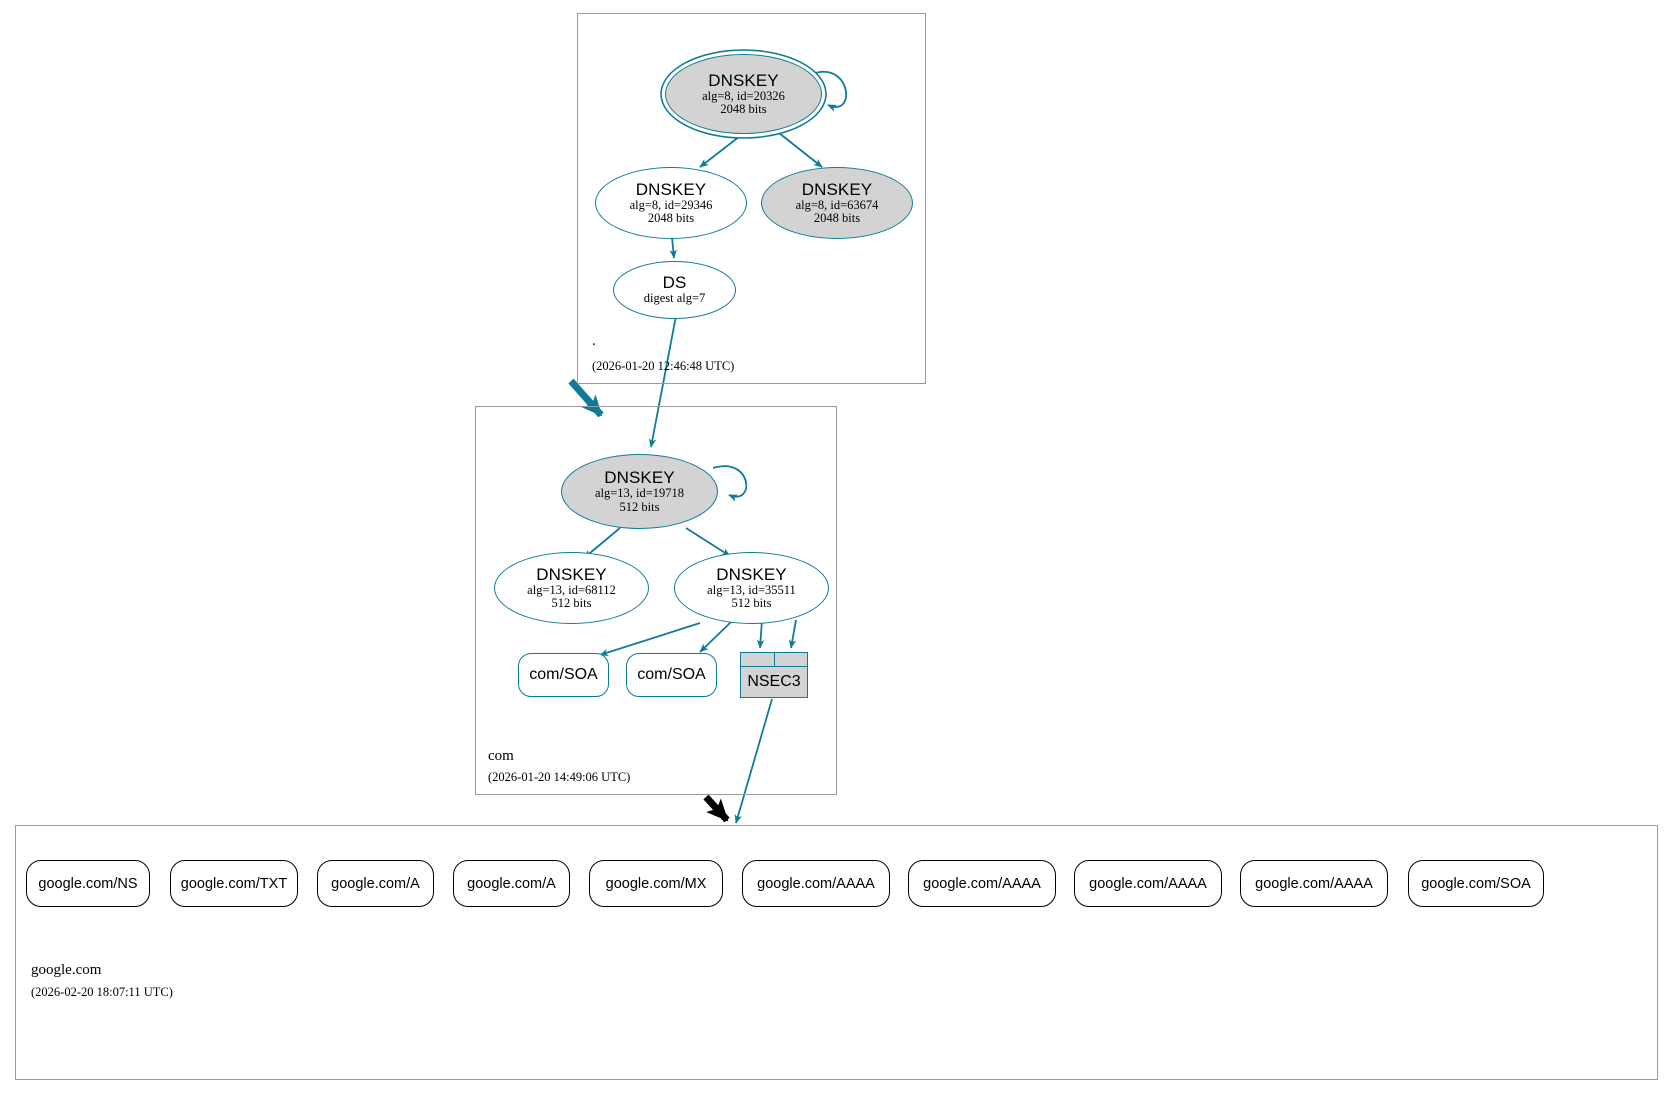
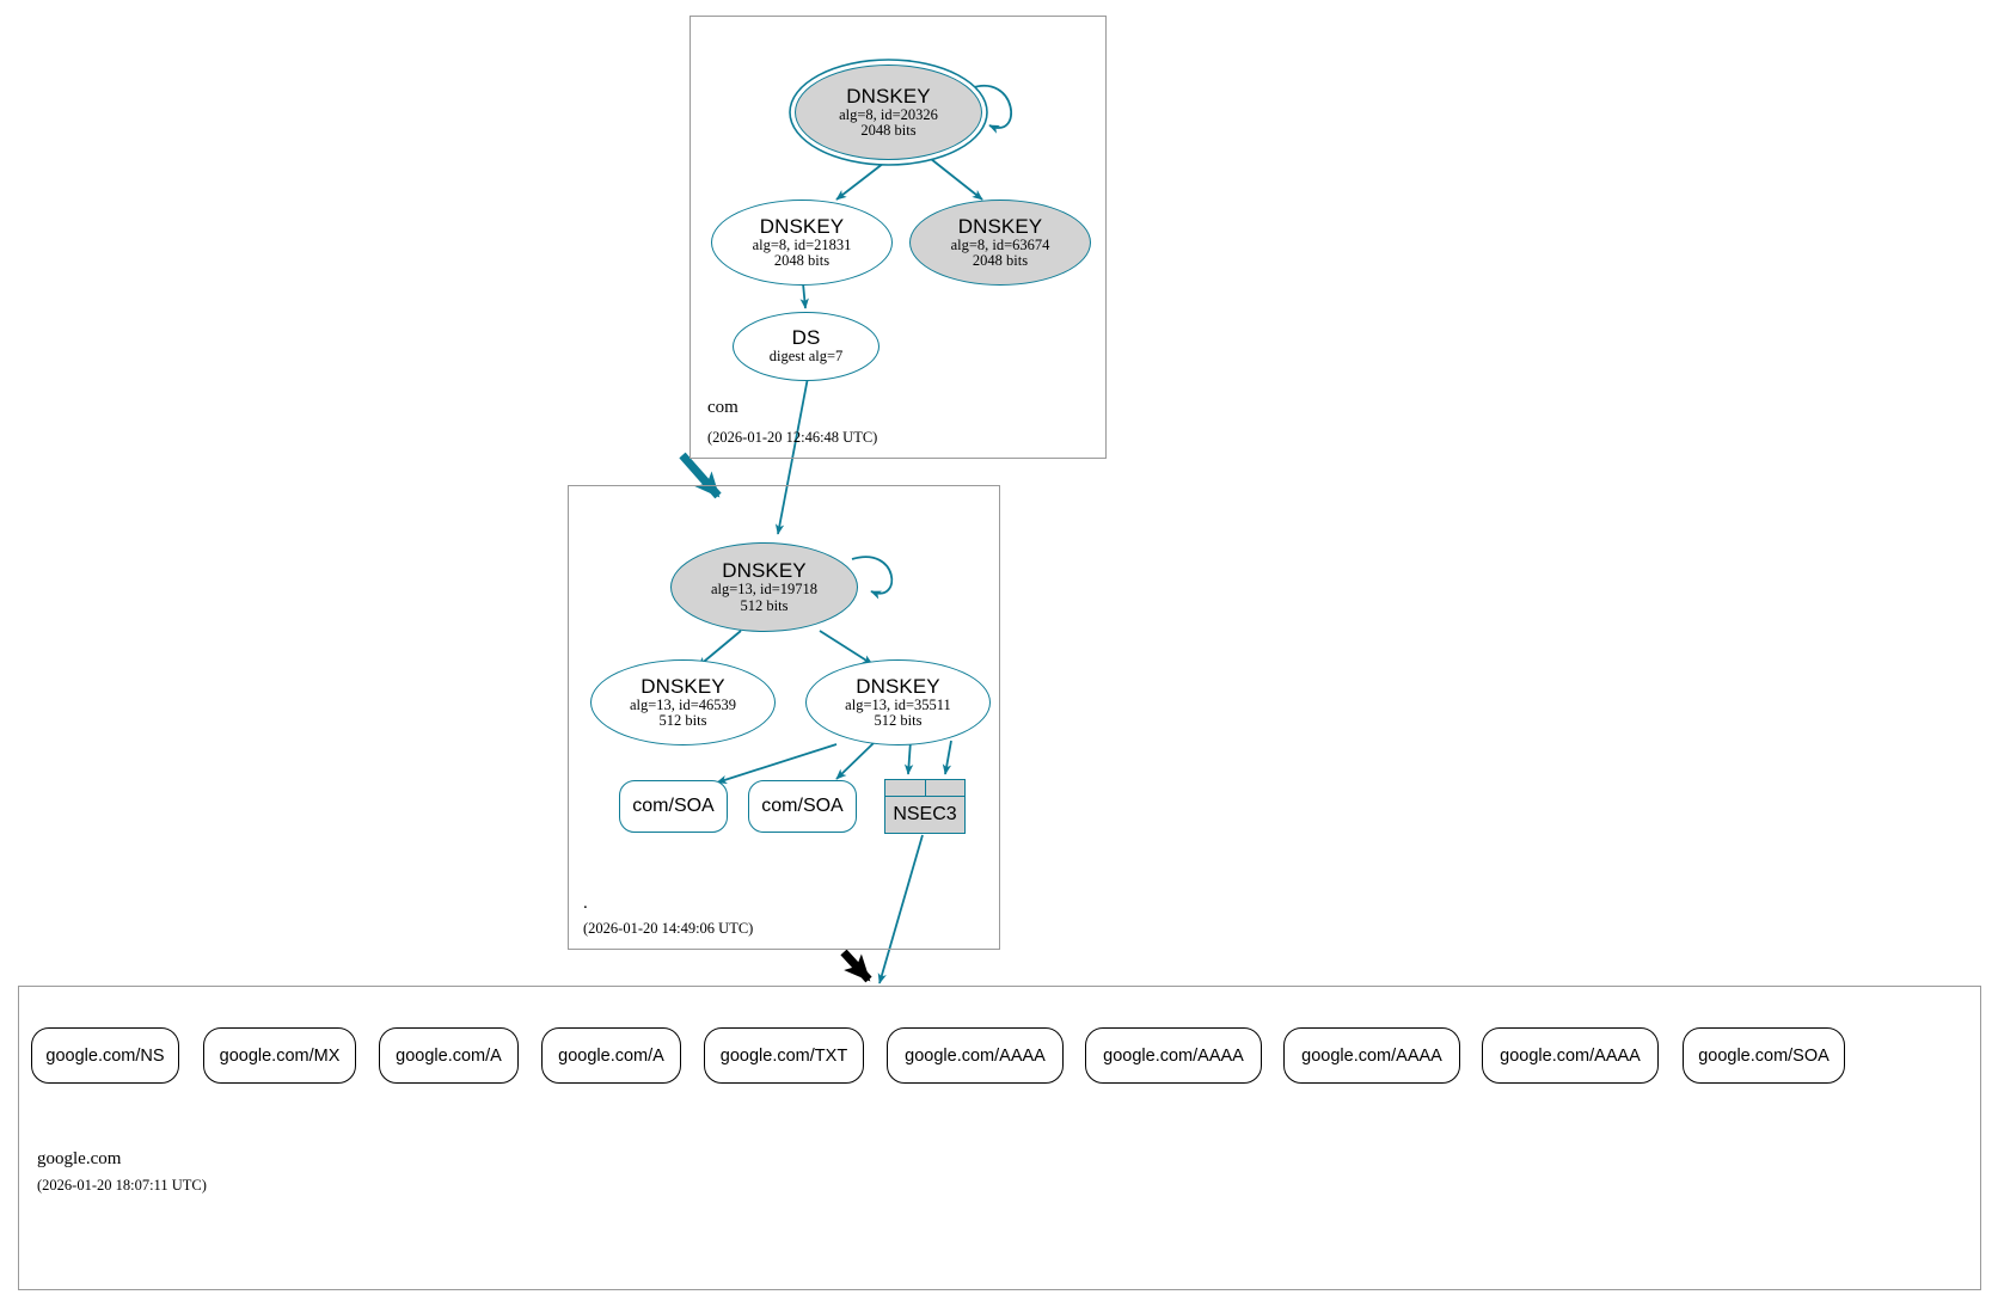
- .
+ com
  (2026-01-20 12:46:48 UTC)
  DNSKEY
  alg=8, id=20326
  2048 bits
  DNSKEY
- alg=8, id=29346
+ alg=8, id=21831
  2048 bits
  DNSKEY
  alg=8, id=63674
  2048 bits
  DS
  digest alg=7
- com
+ .
  (2026-01-20 14:49:06 UTC)
  DNSKEY
  alg=13, id=19718
  512 bits
  DNSKEY
- alg=13, id=68112
+ alg=13, id=46539
  512 bits
  DNSKEY
  alg=13, id=35511
  512 bits
  com/SOA
  com/SOA
  NSEC3
  google.com
- (2026-02-20 18:07:11 UTC)
+ (2026-01-20 18:07:11 UTC)
  google.com/NS
- google.com/TXT
+ google.com/MX
  google.com/A
  google.com/A
- google.com/MX
+ google.com/TXT
  google.com/AAAA
  google.com/AAAA
  google.com/AAAA
  google.com/AAAA
  google.com/SOA
